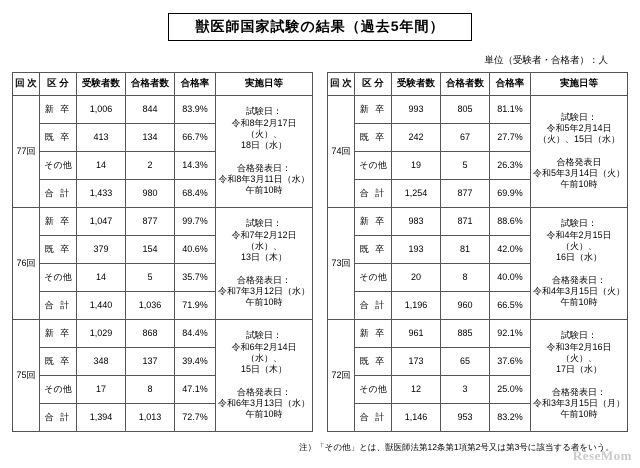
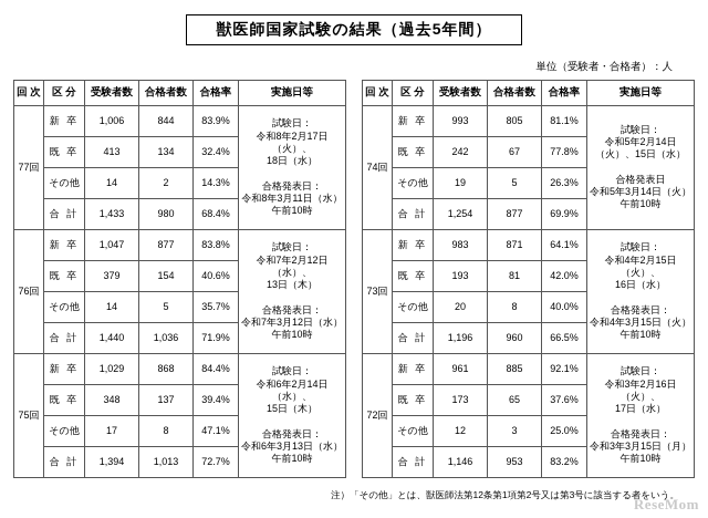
  獣医師国家試験の結果（過去5年間）
  単位（受験者・合格者）：人
  回 次	区 分	受験者数	合格者数	合格率	実施日等
  77回	新 卒	1,006	844	83.9%	試験日：令和8年2月17日（火）、18日（水） 合格発表日：令和8年3月11日（水）午前10時
- 既 卒	413	134	66.7%
+ 既 卒	413	134	32.4%
  その他	14	2	14.3%
  合 計	1,433	980	68.4%
- 76回	新 卒	1,047	877	99.7%	試験日：令和7年2月12日（水）、13日（木） 合格発表日：令和7年3月12日（水）午前10時
+ 76回	新 卒	1,047	877	83.8%	試験日：令和7年2月12日（水）、13日（木） 合格発表日：令和7年3月12日（水）午前10時
  既 卒	379	154	40.6%
  その他	14	5	35.7%
  合 計	1,440	1,036	71.9%
  75回	新 卒	1,029	868	84.4%	試験日：令和6年2月14日（水）、15日（木） 合格発表日：令和6年3月13日（水）午前10時
  既 卒	348	137	39.4%
  その他	17	8	47.1%
  合 計	1,394	1,013	72.7%
  回 次	区 分	受験者数	合格者数	合格率	実施日等
  74回	新 卒	993	805	81.1%	試験日：令和5年2月14日（火）、15日（水） 合格発表日令和5年3月14日（火）午前10時
- 既 卒	242	67	27.7%
+ 既 卒	242	67	77.8%
  その他	19	5	26.3%
  合 計	1,254	877	69.9%
- 73回	新 卒	983	871	88.6%	試験日：令和4年2月15日（火）、16日（水） 合格発表日：令和4年3月15日（火）午前10時
+ 73回	新 卒	983	871	64.1%	試験日：令和4年2月15日（火）、16日（水） 合格発表日：令和4年3月15日（火）午前10時
  既 卒	193	81	42.0%
  その他	20	8	40.0%
  合 計	1,196	960	66.5%
  72回	新 卒	961	885	92.1%	試験日：令和3年2月16日（火）、17日（水） 合格発表日：令和3年3月15日（月）午前10時
  既 卒	173	65	37.6%
  その他	12	3	25.0%
  合 計	1,146	953	83.2%
  注）「その他」とは、獣医師法第12条第1項第2号又は第3号に該当する者をいう。
  ReseMom
